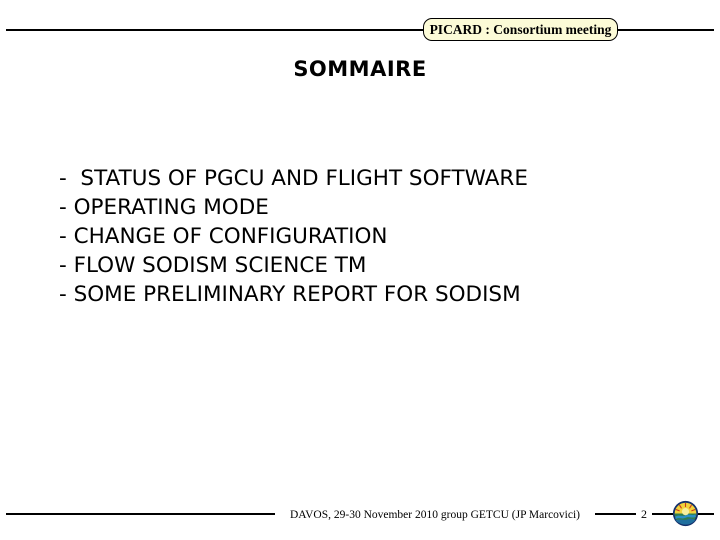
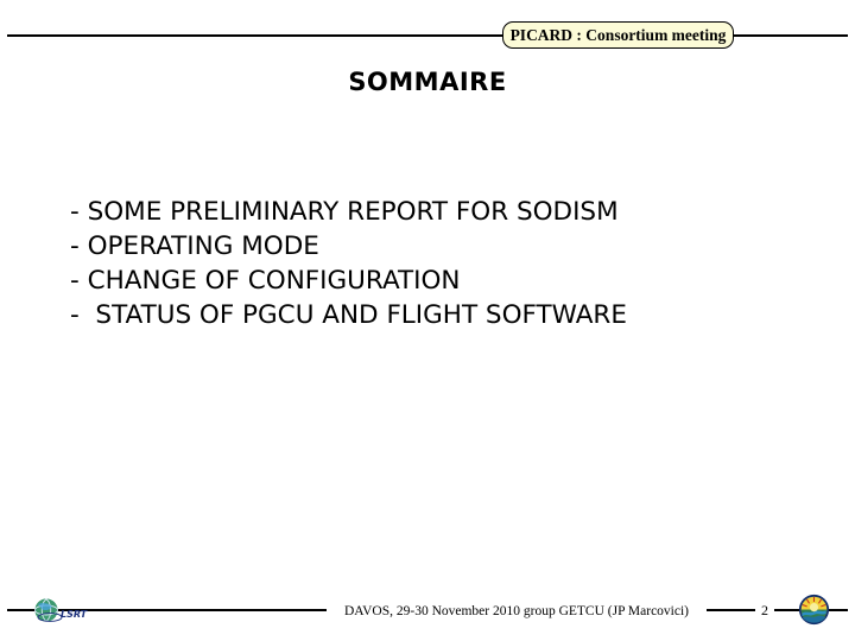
  PICARD : Consortium meeting
  SOMMAIRE
- - STATUS OF PGCU AND FLIGHT SOFTWARE
+ - SOME PRELIMINARY REPORT FOR SODISM
  - OPERATING MODE
  - CHANGE OF CONFIGURATION
- - FLOW SODISM SCIENCE TM
- - SOME PRELIMINARY REPORT FOR SODISM
+ - STATUS OF PGCU AND FLIGHT SOFTWARE
+ LSRT
  DAVOS, 29-30 November 2010 group GETCU (JP Marcovici)
  2
